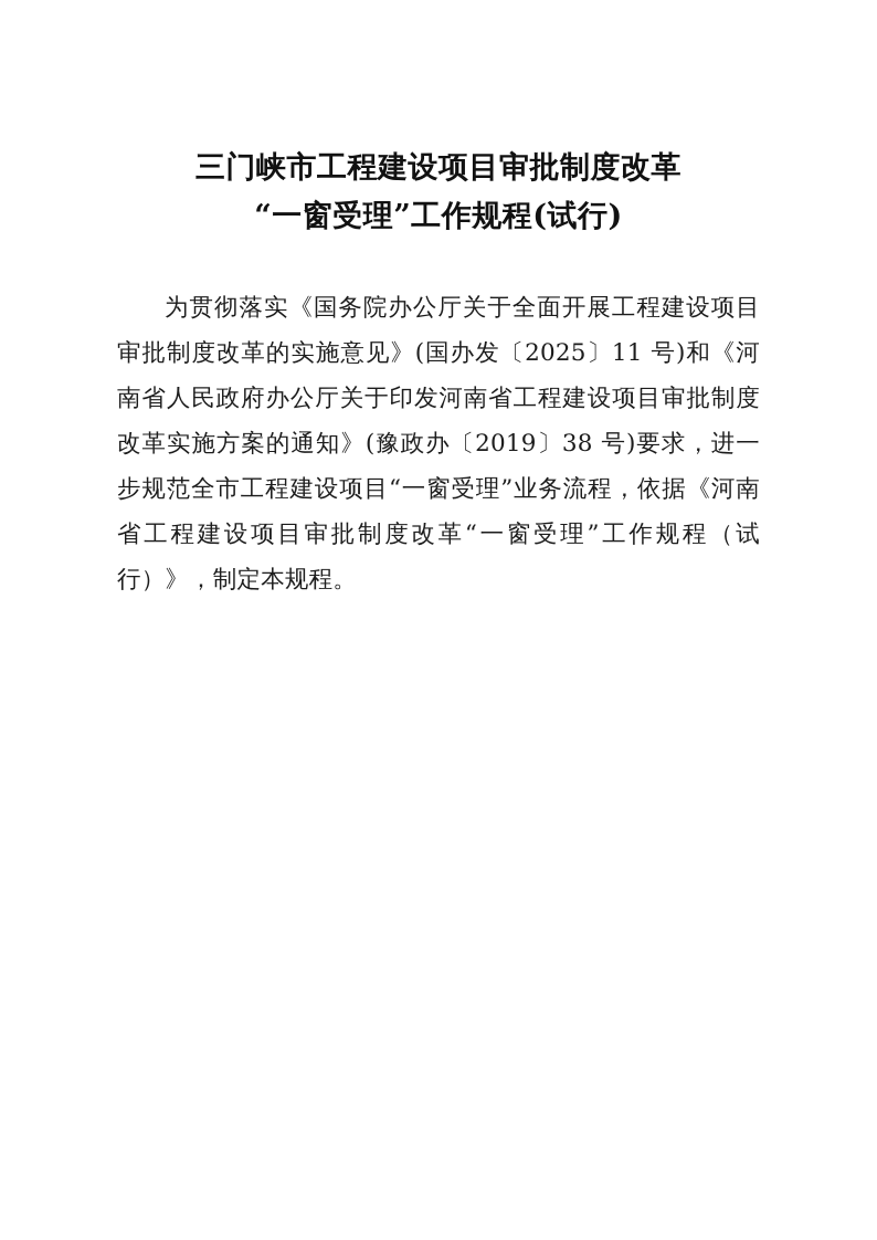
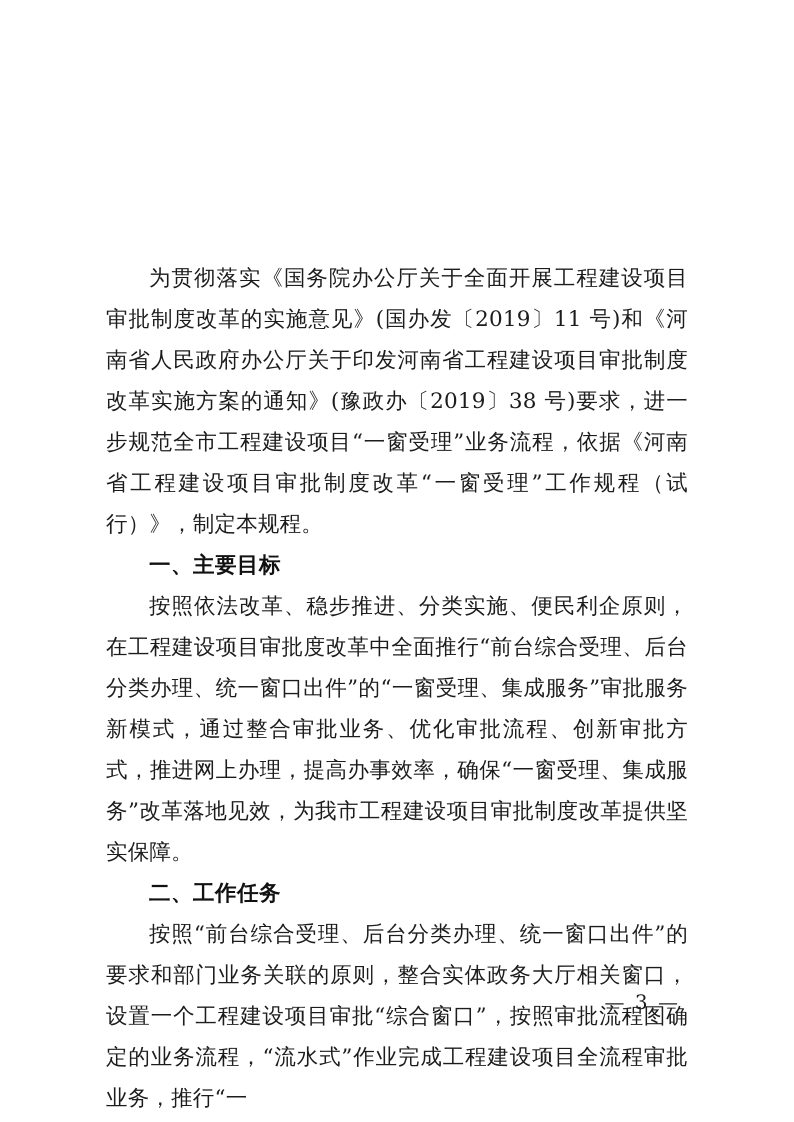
- 三门峡市工程建设项目审批制度改革
- “一窗受理”工作规程(试行)
- 为贯彻落实《国务院办公厅关于全面开展工程建设项目审批制度改革的实施意见》(国办发〔2025〕11 号)和《河南省人民政府办公厅关于印发河南省工程建设项目审批制度改革实施方案的通知》(豫政办〔2019〕38 号)要求，进一步规范全市工程建设项目“一窗受理”业务流程，依据《河南省工程建设项目审批制度改革“一窗受理”工作规程（试行）》，制定本规程。
+ 为贯彻落实《国务院办公厅关于全面开展工程建设项目审批制度改革的实施意见》(国办发〔2019〕11 号)和《河南省人民政府办公厅关于印发河南省工程建设项目审批制度改革实施方案的通知》(豫政办〔2019〕38 号)要求，进一步规范全市工程建设项目“一窗受理”业务流程，依据《河南省工程建设项目审批制度改革“一窗受理”工作规程（试行）》，制定本规程。
+ 一、主要目标
+ 按照依法改革、稳步推进、分类实施、便民利企原则，在工程建设项目审批度改革中全面推行“前台综合受理、后台分类办理、统一窗口出件”的“一窗受理、集成服务”审批服务新模式，通过整合审批业务、优化审批流程、创新审批方式，推进网上办理，提高办事效率，确保“一窗受理、集成服务”改革落地见效，为我市工程建设项目审批制度改革提供坚实保障。
+ 二、工作任务
+ 按照“前台综合受理、后台分类办理、统一窗口出件”的要求和部门业务关联的原则，整合实体政务大厅相关窗口，设置一个工程建设项目审批“综合窗口”，按照审批流程图确定的业务流程，“流水式”作业完成工程建设项目全流程审批业务，推行“一
+ — 3 —
